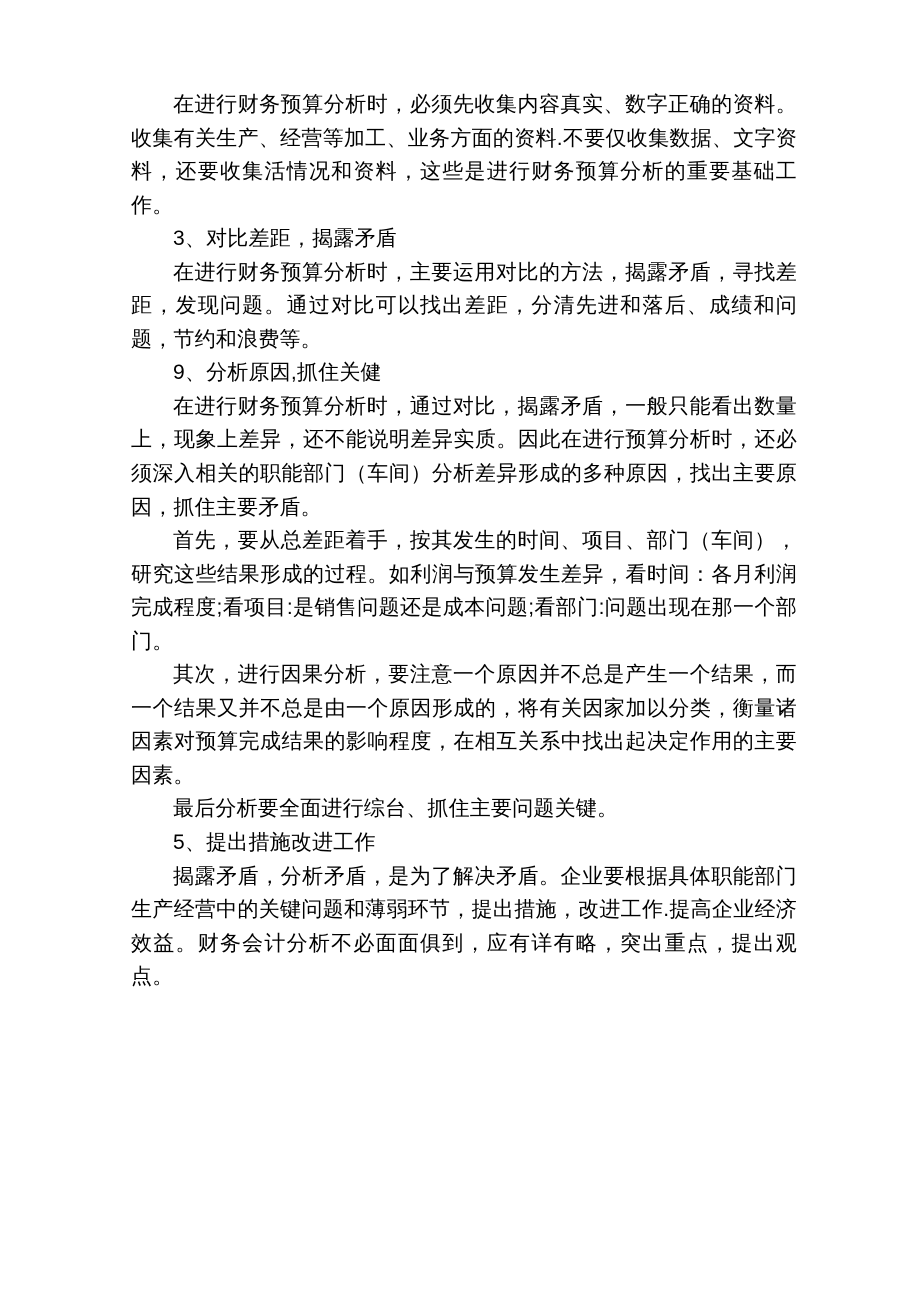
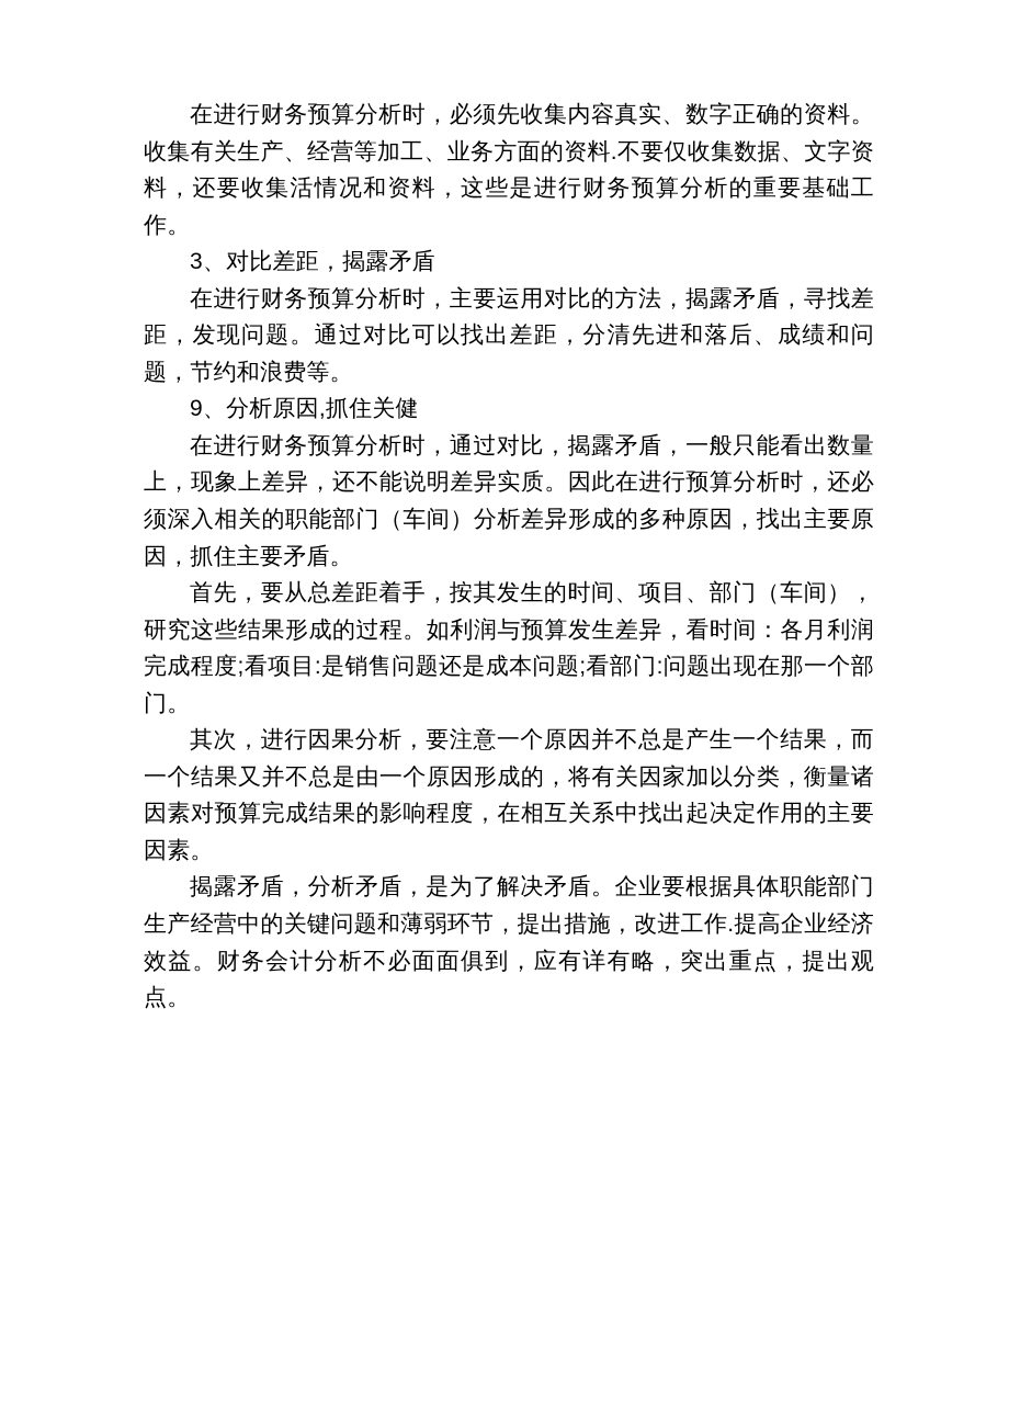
  在进行财务预算分析时，必须先收集内容真实、数字正确的资料。收集有关生产、经营等加工、业务方面的资料.不要仅收集数据、文字资料，还要收集活情况和资料，这些是进行财务预算分析的重要基础工作。
  3、对比差距，揭露矛盾
  在进行财务预算分析时，主要运用对比的方法，揭露矛盾，寻找差距，发现问题。通过对比可以找出差距，分清先进和落后、成绩和问题，节约和浪费等。
  9、分析原因,抓住关健
  在进行财务预算分析时，通过对比，揭露矛盾，一般只能看出数量上，现象上差异，还不能说明差异实质。因此在进行预算分析时，还必须深入相关的职能部门（车间）分析差异形成的多种原因，找出主要原因，抓住主要矛盾。
  首先，要从总差距着手，按其发生的时间、项目、部门（车间），研究这些结果形成的过程。如利润与预算发生差异，看时间：各月利润完成程度;看项目:是销售问题还是成本问题;看部门:问题出现在那一个部门。
  其次，进行因果分析，要注意一个原因并不总是产生一个结果，而一个结果又并不总是由一个原因形成的，将有关因家加以分类，衡量诸因素对预算完成结果的影响程度，在相互关系中找出起决定作用的主要因素。
- 最后分析要全面进行综台、抓住主要问题关键。
- 5、提出措施改进工作
  揭露矛盾，分析矛盾，是为了解决矛盾。企业要根据具体职能部门生产经营中的关键问题和薄弱环节，提出措施，改进工作.提高企业经济效益。财务会计分析不必面面俱到，应有详有略，突出重点，提出观点。
